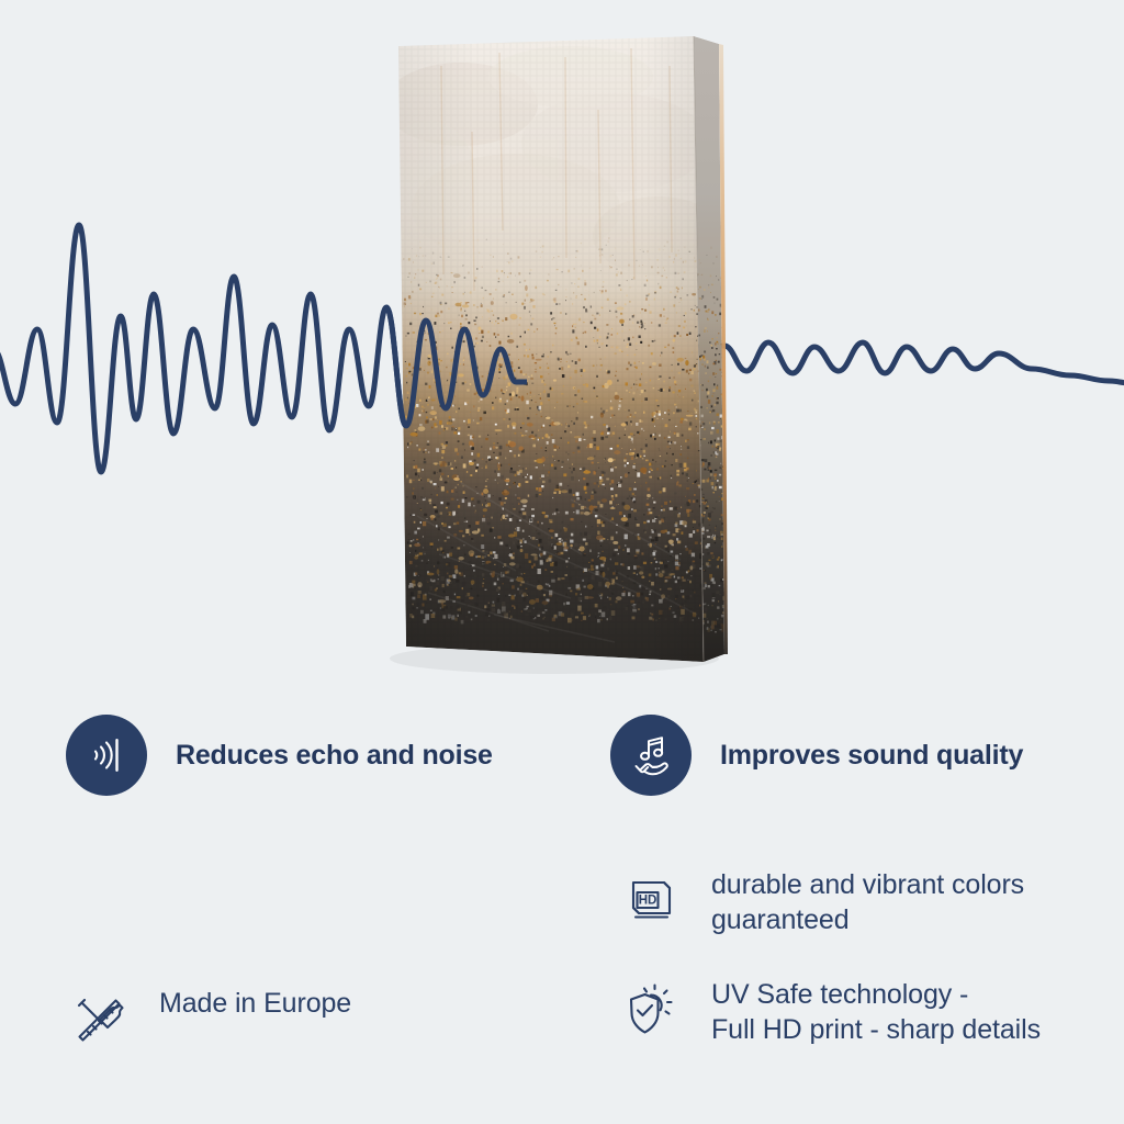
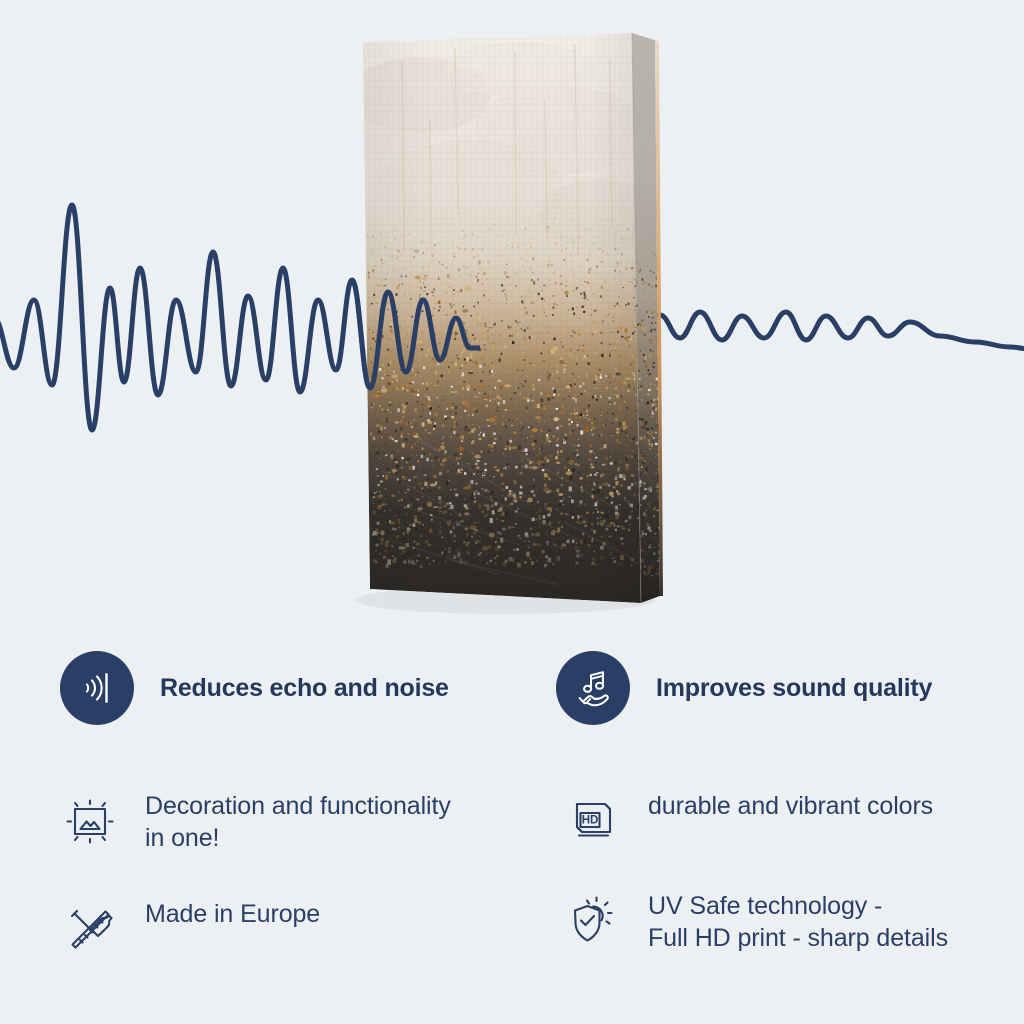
  Reduces echo and noise
  Improves sound quality
+ Decoration and functionality
+ in one!
  HD
  durable and vibrant colors
- guaranteed
  Made in Europe
  UV Safe technology -
  Full HD print - sharp details
